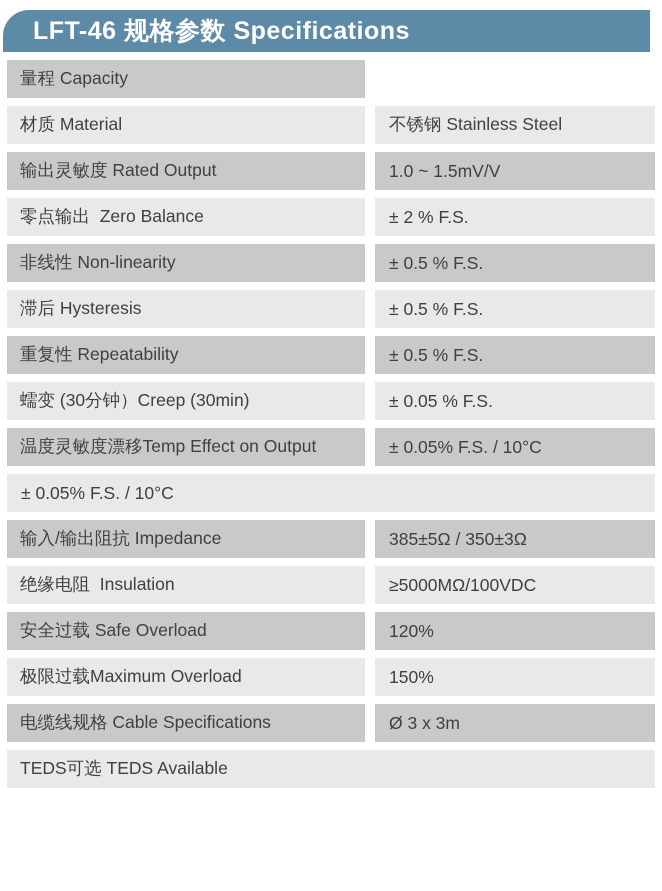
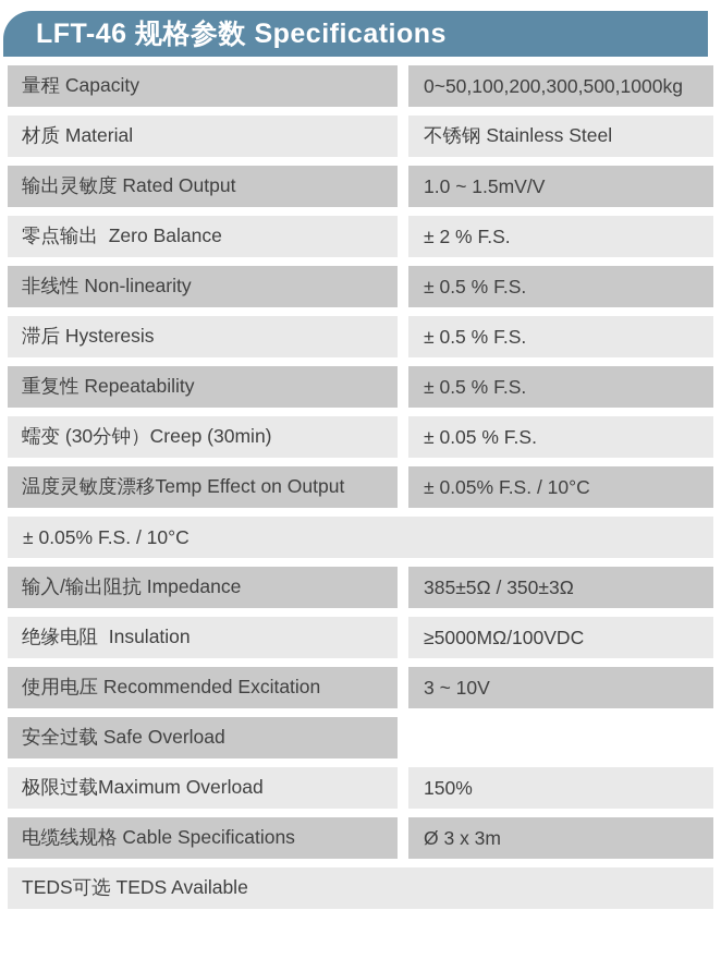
  LFT-46 规格参数 Specifications
  量程 Capacity
+ 0~50,100,200,300,500,1000kg
  材质 Material
  不锈钢 Stainless Steel
  输出灵敏度 Rated Output
  1.0 ~ 1.5mV/V
  零点输出 Zero Balance
  ± 2 % F.S.
  非线性 Non-linearity
  ± 0.5 % F.S.
  滞后 Hysteresis
  ± 0.5 % F.S.
  重复性 Repeatability
  ± 0.5 % F.S.
  蠕变 (30分钟）Creep (30min)
  ± 0.05 % F.S.
  温度灵敏度漂移Temp Effect on Output
  ± 0.05% F.S. / 10°C
  ± 0.05% F.S. / 10°C
  输入/输出阻抗 Impedance
  385±5Ω / 350±3Ω
  绝缘电阻 Insulation
  ≥5000MΩ/100VDC
+ 使用电压 Recommended Excitation
+ 3 ~ 10V
  安全过载 Safe Overload
- 120%
  极限过载Maximum Overload
  150%
  电缆线规格 Cable Specifications
  Ø 3 x 3m
  TEDS可选 TEDS Available
